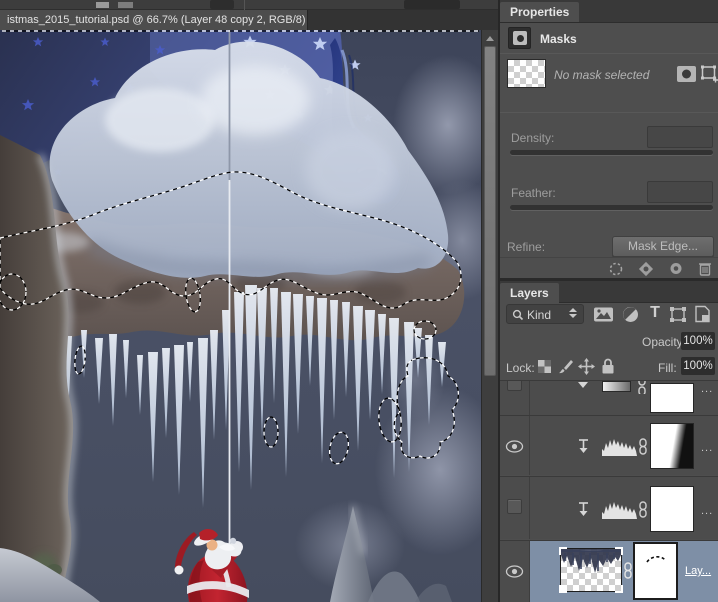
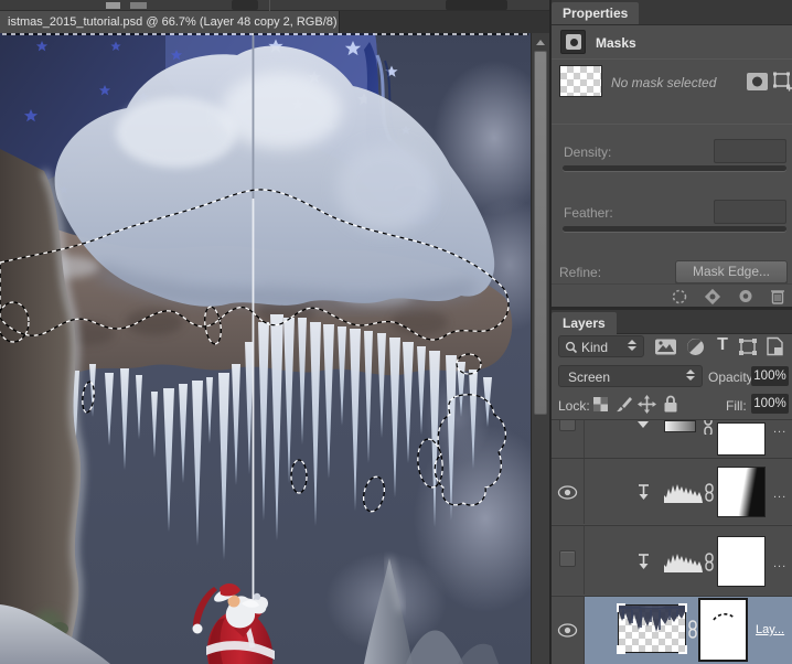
  istmas_2015_tutorial.psd @ 66.7% (Layer 48 copy 2, RGB/8)
  Properties
  Masks
  No mask selected
  Density:
  Feather:
  Refine:
  Mask Edge...
  Layers
  Kind
  T
+ Screen
  Opacity
  100%
  Lock:
  Fill:
  100%
  ...
  ...
  ...
  Lay...
